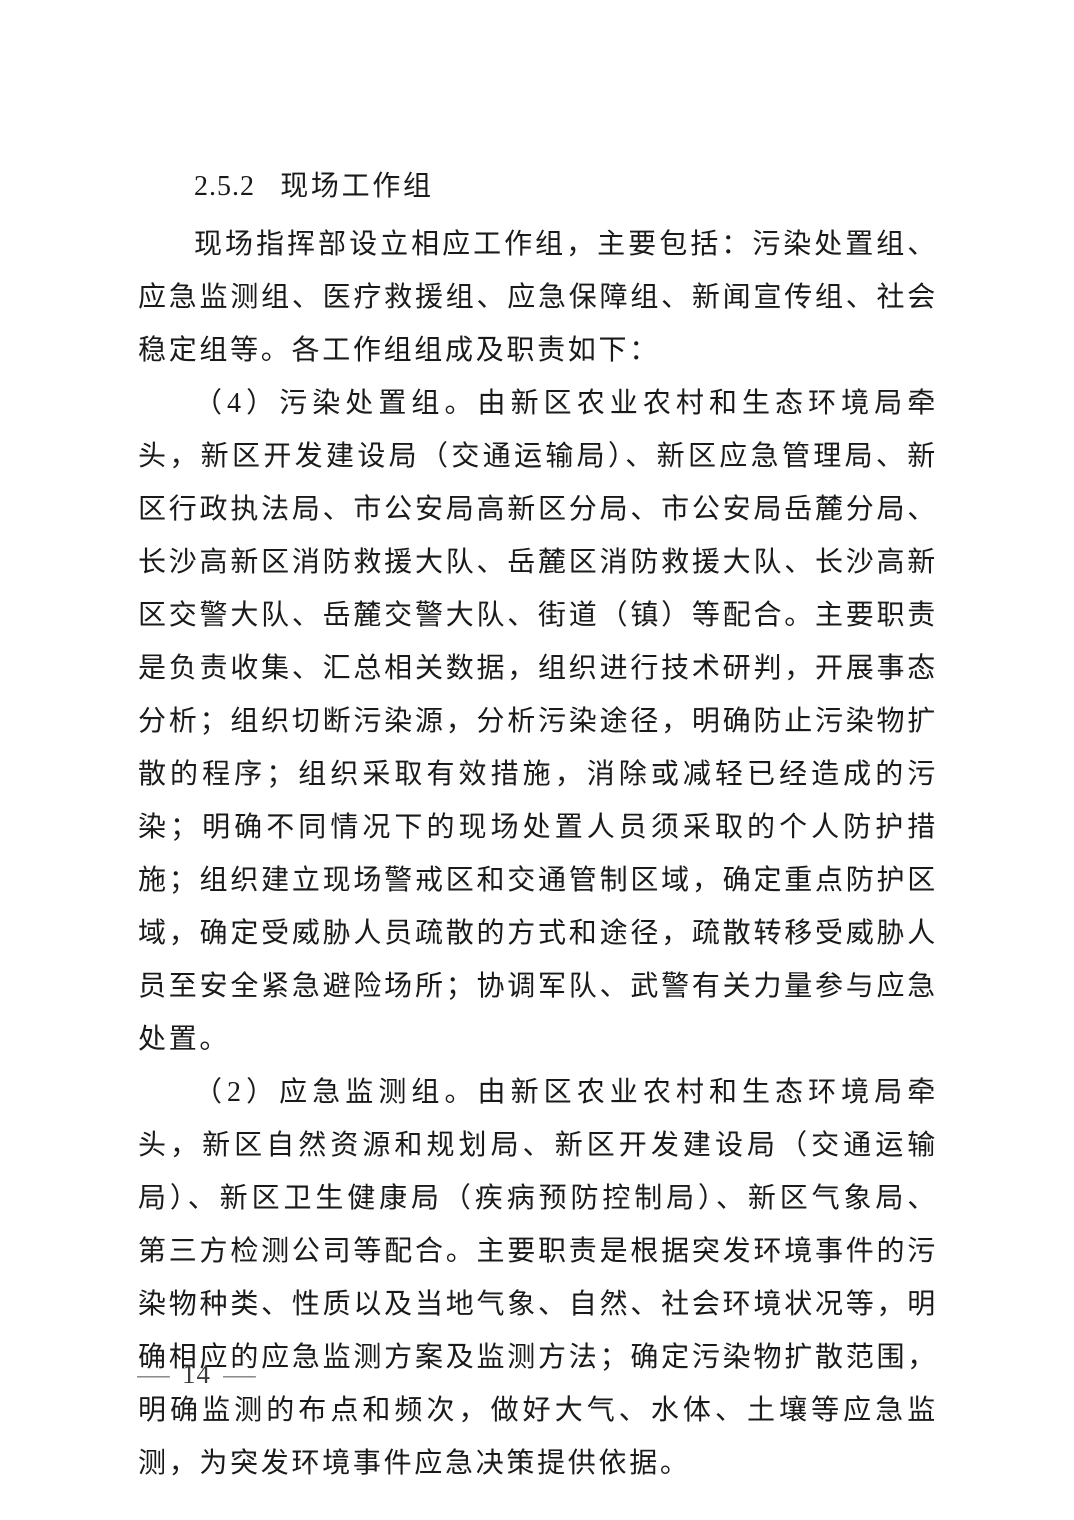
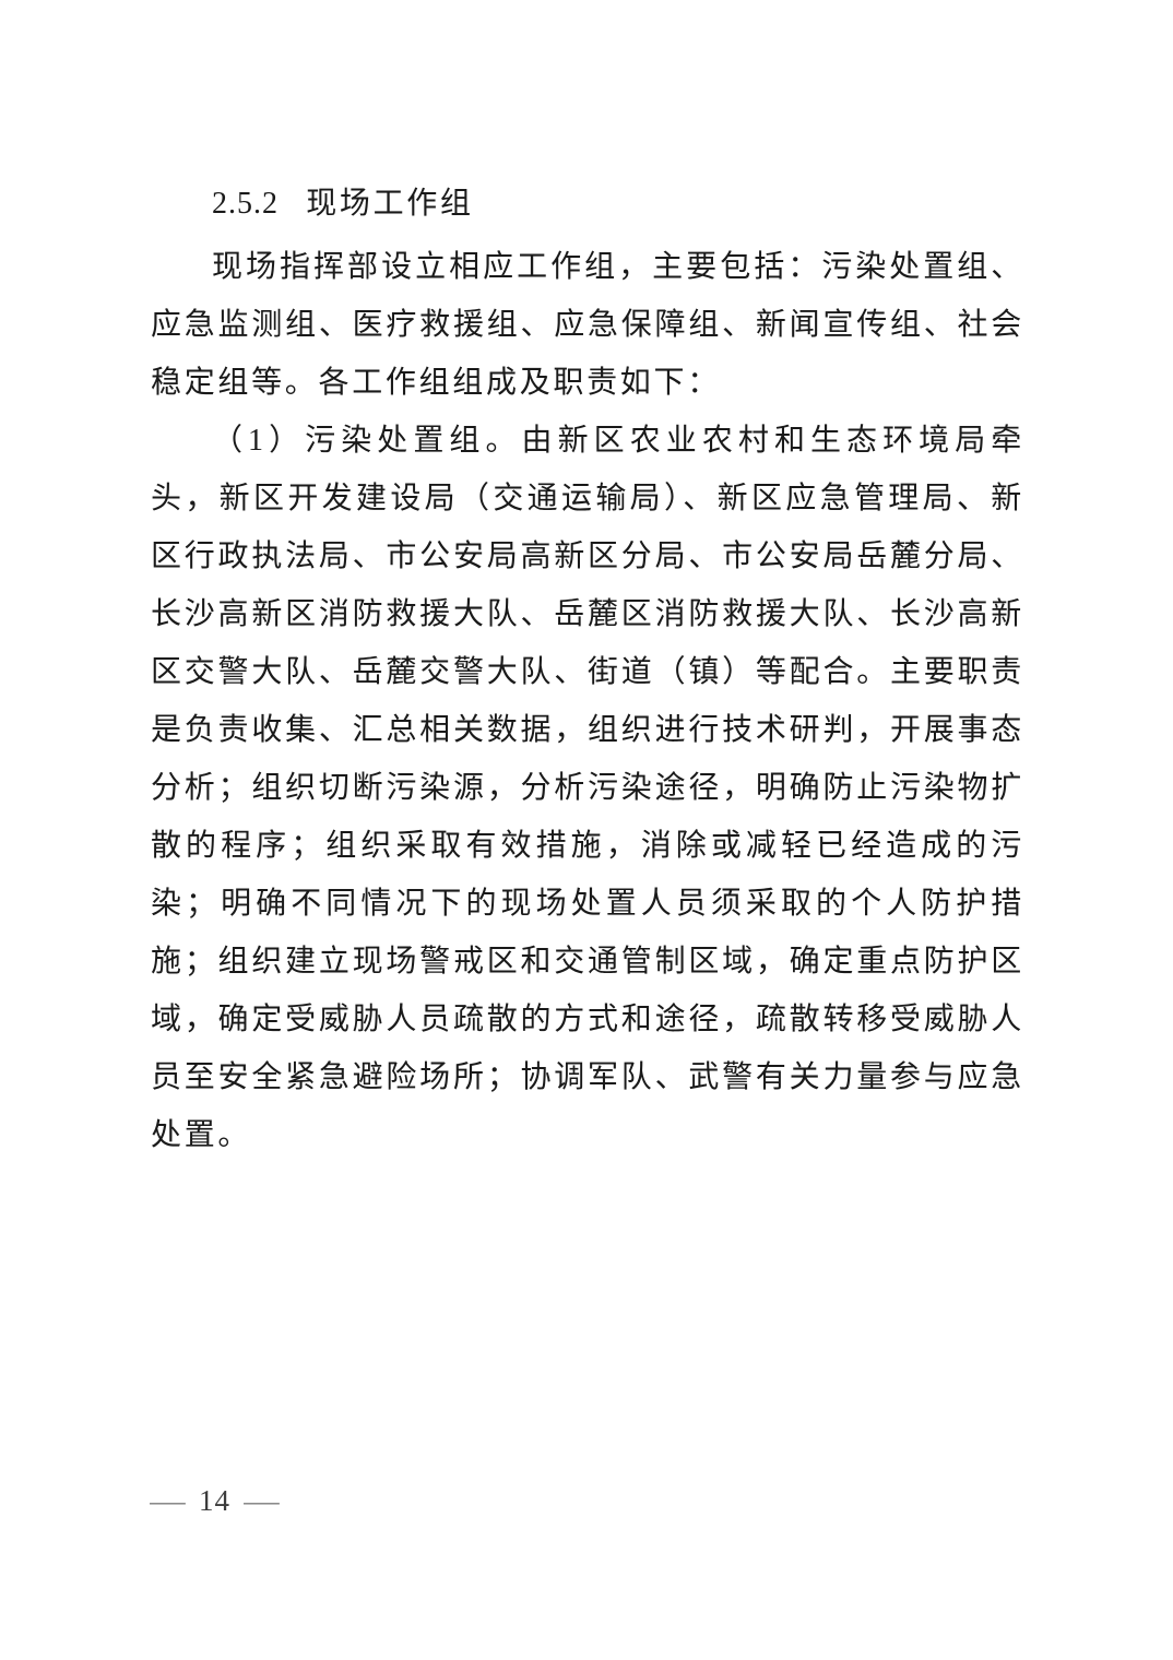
  2.5.2 现场工作组
  现场指挥部设立相应工作组，主要包括：污染处置组、应急监测组、医疗救援组、应急保障组、新闻宣传组、社会稳定组等。各工作组组成及职责如下：
- （4）污染处置组。由新区农业农村和生态环境局牵头，新区开发建设局（交通运输局）、新区应急管理局、新区行政执法局、市公安局高新区分局、市公安局岳麓分局、长沙高新区消防救援大队、岳麓区消防救援大队、长沙高新区交警大队、岳麓交警大队、街道（镇）等配合。主要职责是负责收集、汇总相关数据，组织进行技术研判，开展事态分析；组织切断污染源，分析污染途径，明确防止污染物扩散的程序；组织采取有效措施，消除或减轻已经造成的污染；明确不同情况下的现场处置人员须采取的个人防护措施；组织建立现场警戒区和交通管制区域，确定重点防护区域，确定受威胁人员疏散的方式和途径，疏散转移受威胁人员至安全紧急避险场所；协调军队、武警有关力量参与应急处置。
+ （1）污染处置组。由新区农业农村和生态环境局牵头，新区开发建设局（交通运输局）、新区应急管理局、新区行政执法局、市公安局高新区分局、市公安局岳麓分局、长沙高新区消防救援大队、岳麓区消防救援大队、长沙高新区交警大队、岳麓交警大队、街道（镇）等配合。主要职责是负责收集、汇总相关数据，组织进行技术研判，开展事态分析；组织切断污染源，分析污染途径，明确防止污染物扩散的程序；组织采取有效措施，消除或减轻已经造成的污染；明确不同情况下的现场处置人员须采取的个人防护措施；组织建立现场警戒区和交通管制区域，确定重点防护区域，确定受威胁人员疏散的方式和途径，疏散转移受威胁人员至安全紧急避险场所；协调军队、武警有关力量参与应急处置。
- （2）应急监测组。由新区农业农村和生态环境局牵头，新区自然资源和规划局、新区开发建设局（交通运输局）、新区卫生健康局（疾病预防控制局）、新区气象局、第三方检测公司等配合。主要职责是根据突发环境事件的污染物种类、性质以及当地气象、自然、社会环境状况等，明确相应的应急监测方案及监测方法；确定污染物扩散范围，明确监测的布点和频次，做好大气、水体、土壤等应急监测，为突发环境事件应急决策提供依据。
  —
  14
  —
